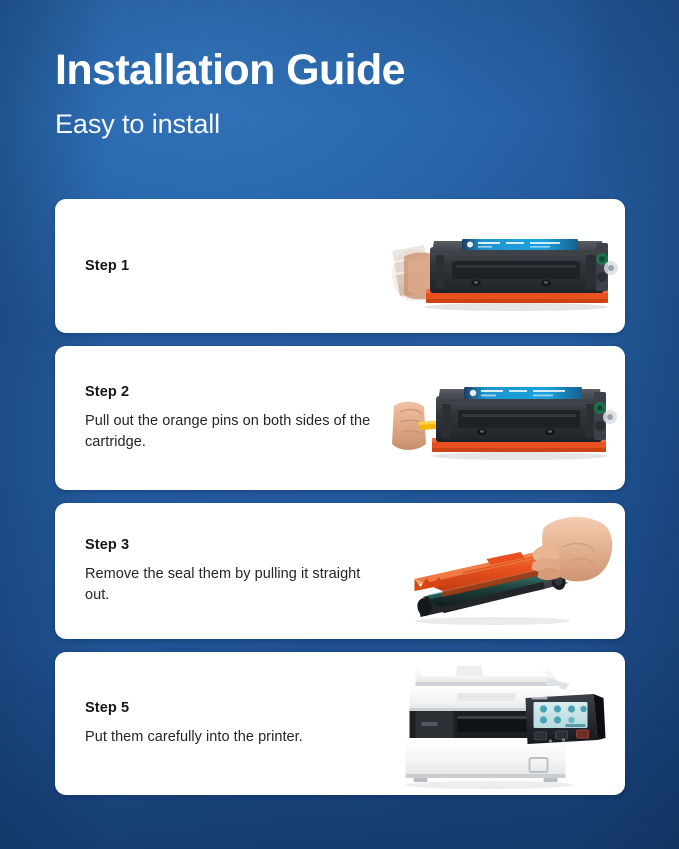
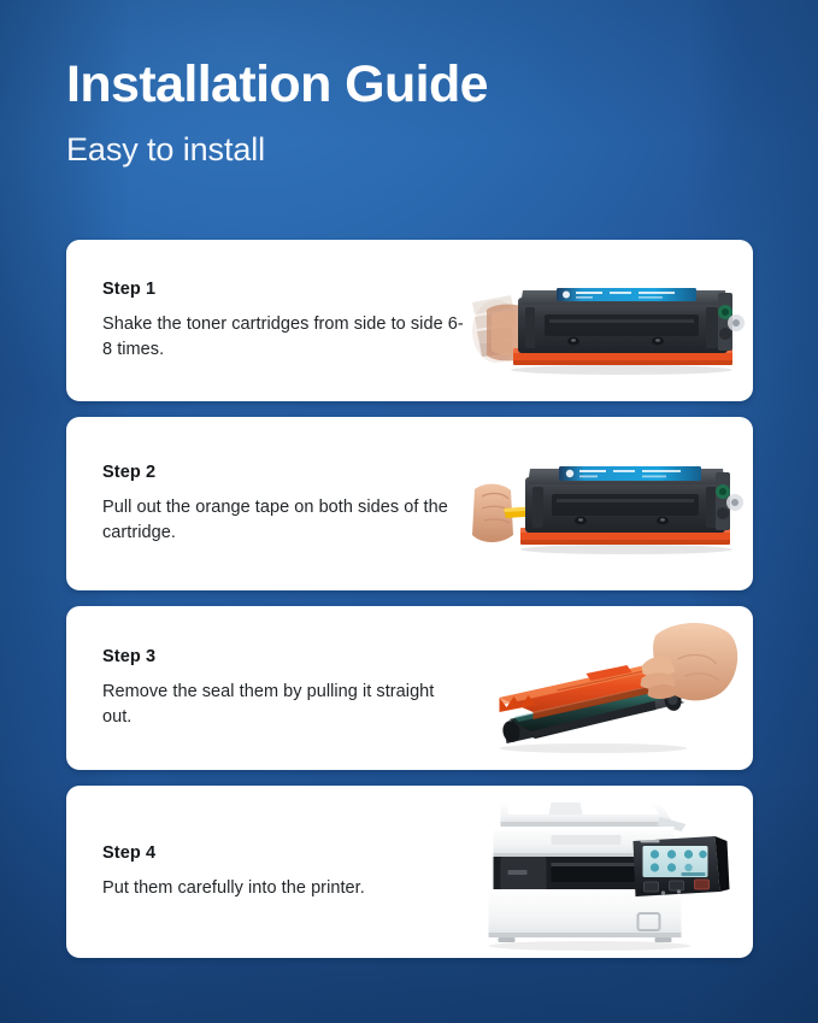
  Installation Guide
  Easy to install
  Step 1
+ Shake the toner cartridges from side to side 6-8 times.
  Step 2
- Pull out the orange pins on both sides of the cartridge.
+ Pull out the orange tape on both sides of the cartridge.
  Step 3
  Remove the seal them by pulling it straight out.
- Step 5
+ Step 4
  Put them carefully into the printer.
